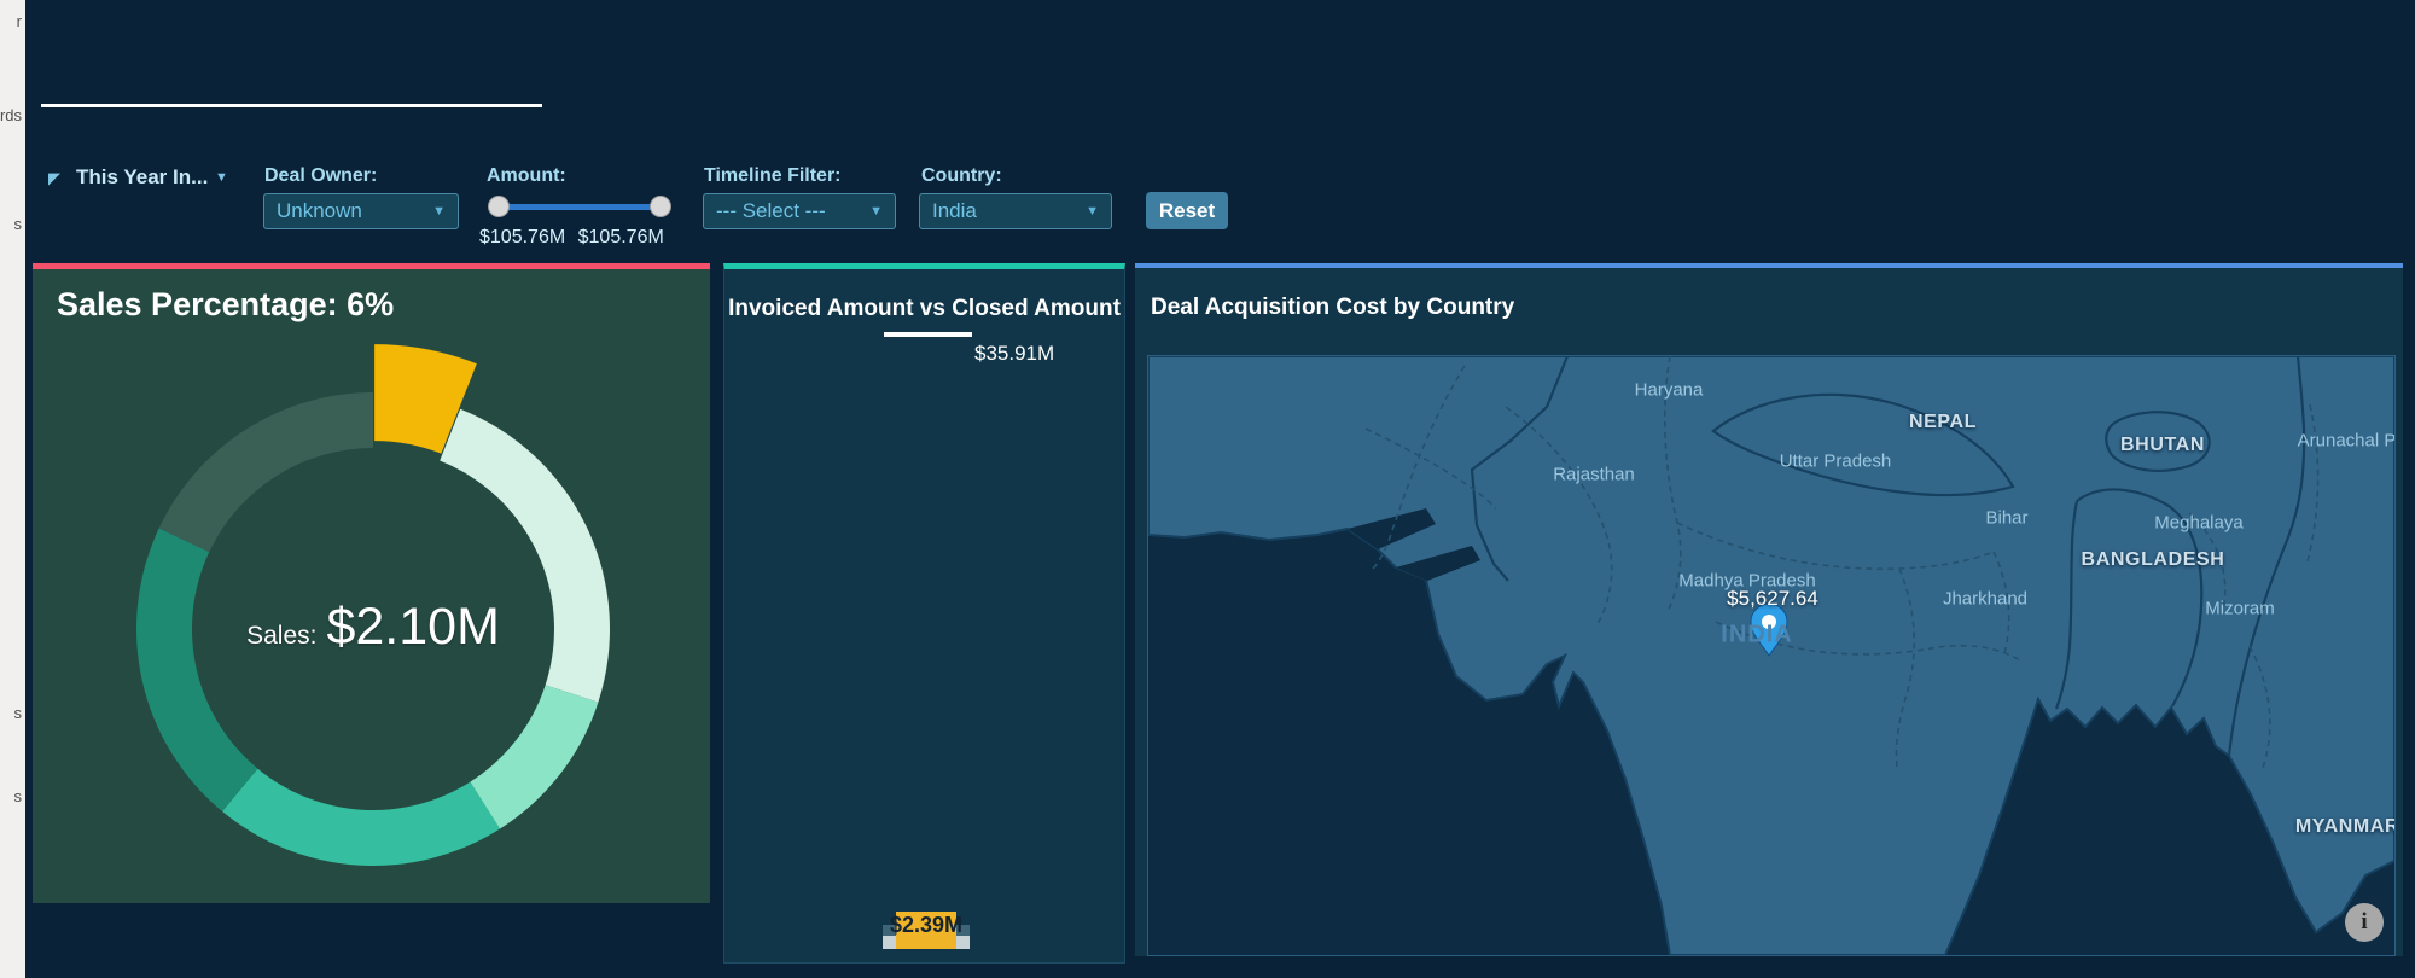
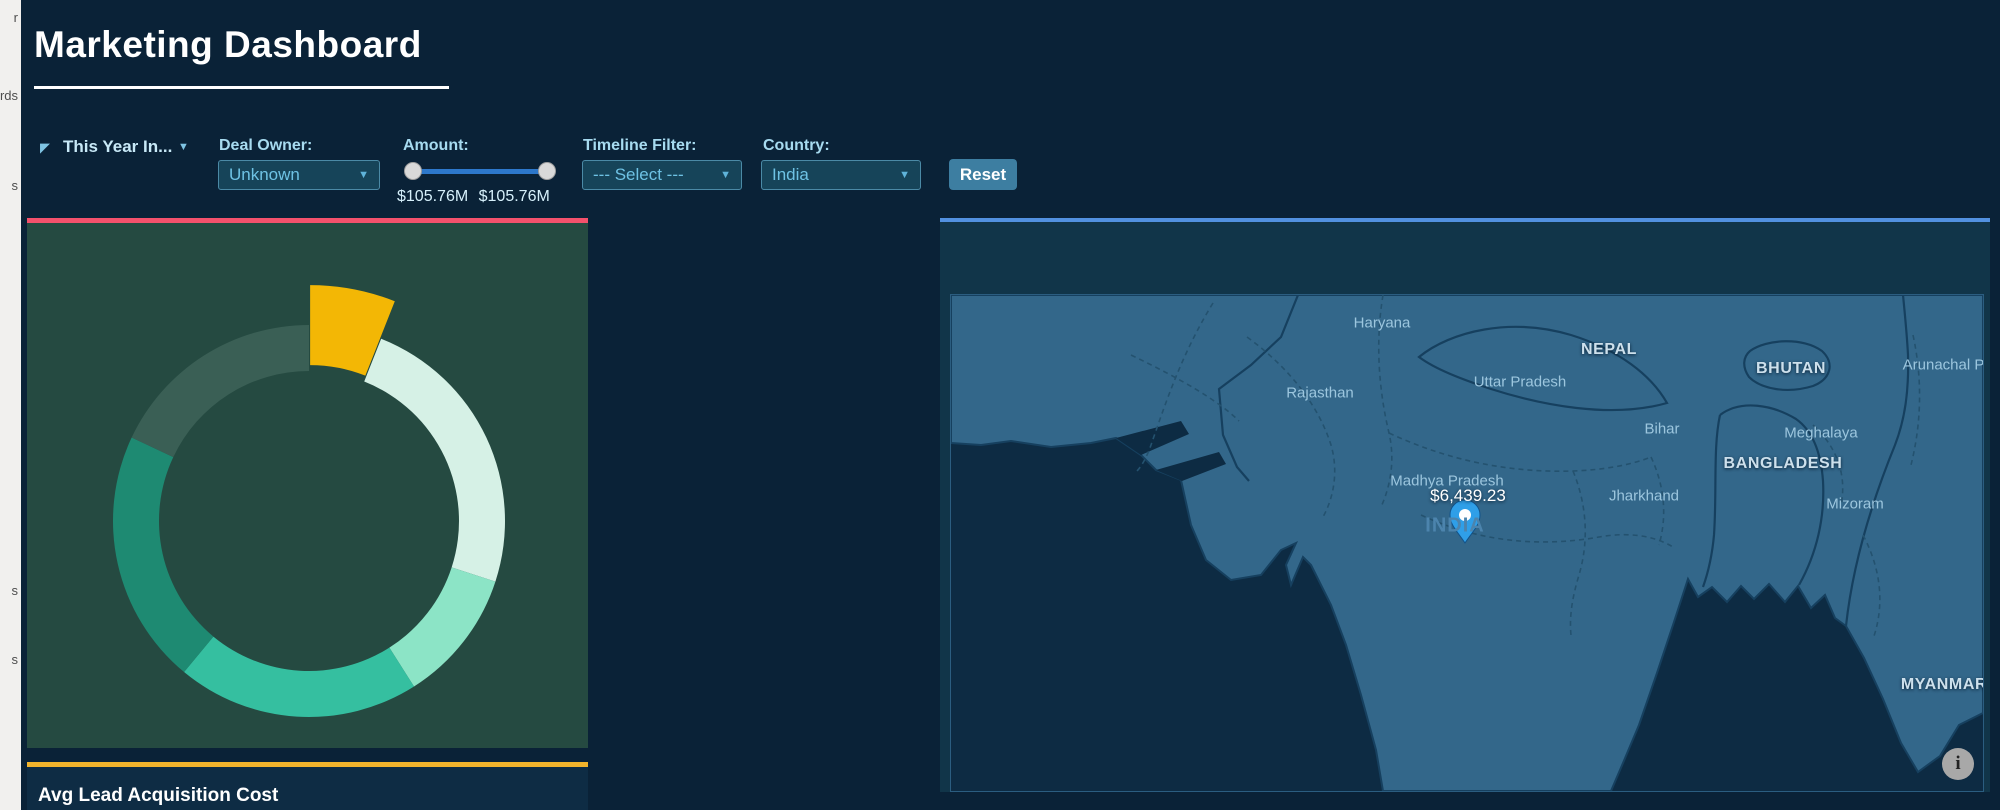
  r
  rds
  s
  s
  s
+ Marketing Dashboard
  ◤
  This Year In...
  ▼
  Deal Owner:
  Unknown
  ▼
  Amount:
  $105.76M $105.76M
  Timeline Filter:
  --- Select ---
  ▼
  Country:
  India
  ▼
  Reset
- Sales Percentage: 6%
- Sales: $2.10M
- Invoiced Amount vs Closed Amount
- $35.91M
- $2.39M
- Deal Acquisition Cost by Country
  Haryana
  Rajasthan
  Uttar Pradesh
  NEPAL
  BHUTAN
  Arunachal P
  Bihar
  Meghalaya
  BANGLADESH
  Madhya Pradesh
  Jharkhand
  Mizoram
- $5,627.64
+ $6,439.23
  INDIA
  MYANMAR
  i
+ Avg Lead Acquisition Cost
